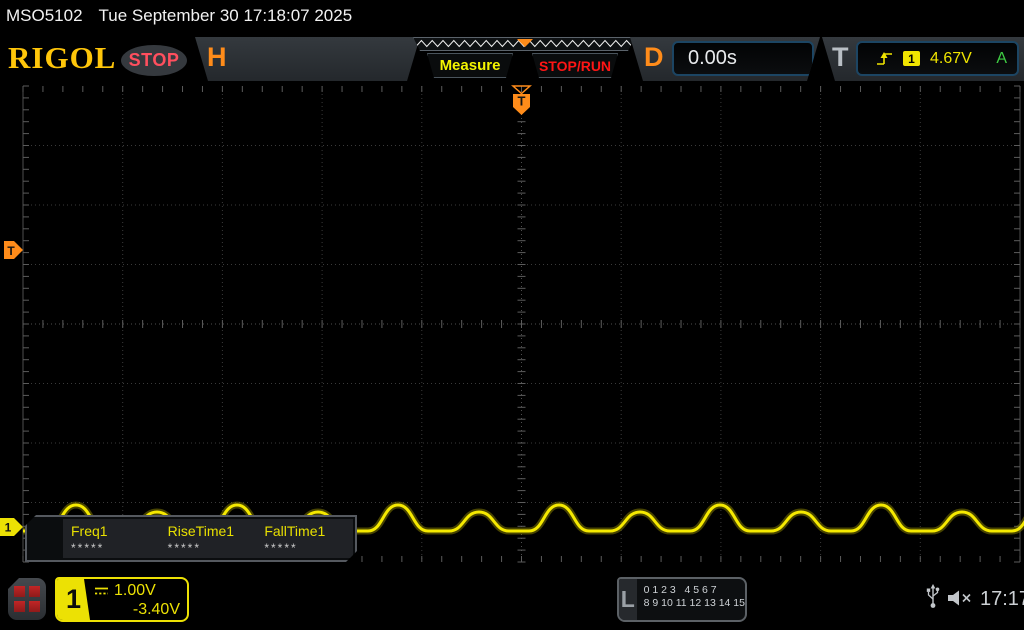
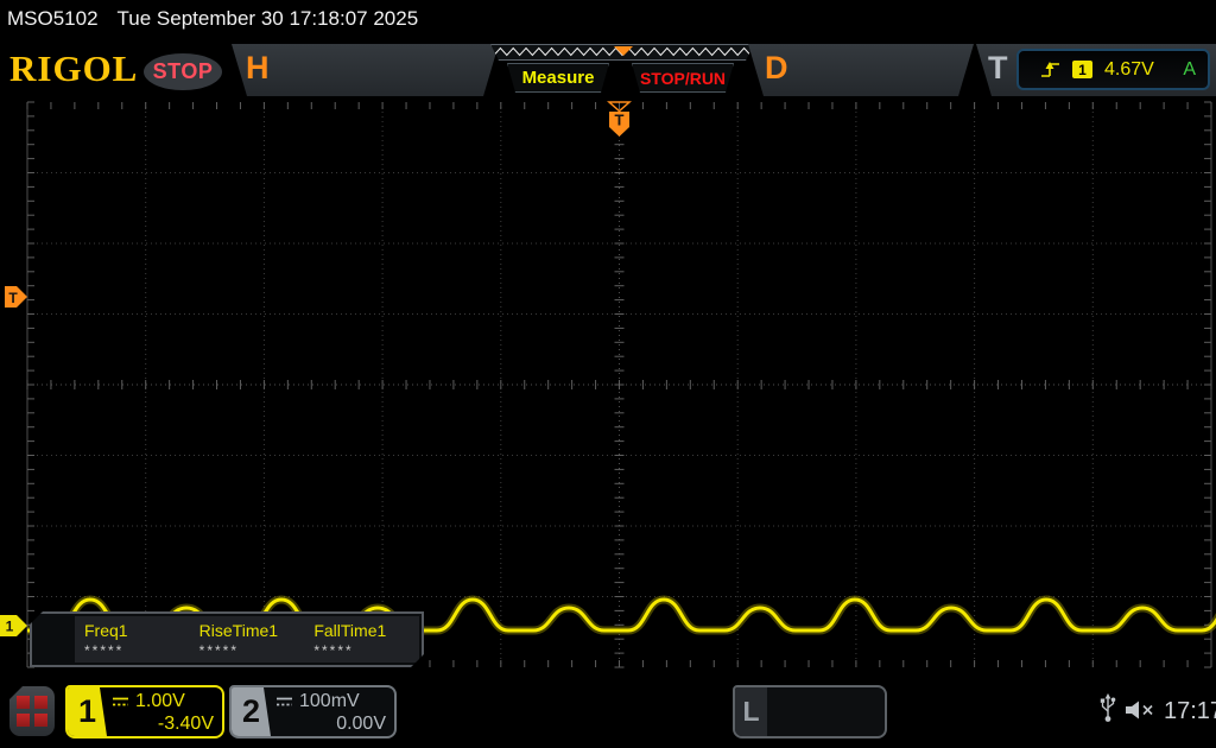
  MSO5102 Tue September 30 17:18:07 2025
  RIGOL
  STOP
  H
  Measure
  STOP/RUN
  D
- 0.00s
  T
  1
  4.67V
  A
  T
  T
  1
  Freq1
  *****
  RiseTime1
  *****
  FallTime1
  *****
  1
  1.00V
  -3.40V
+ 2
+ 100mV
+ 0.00V
  L
- 0 1 2 3 4 5 6 7
- 8 9 10 11 12 13 14 15
  17:1
